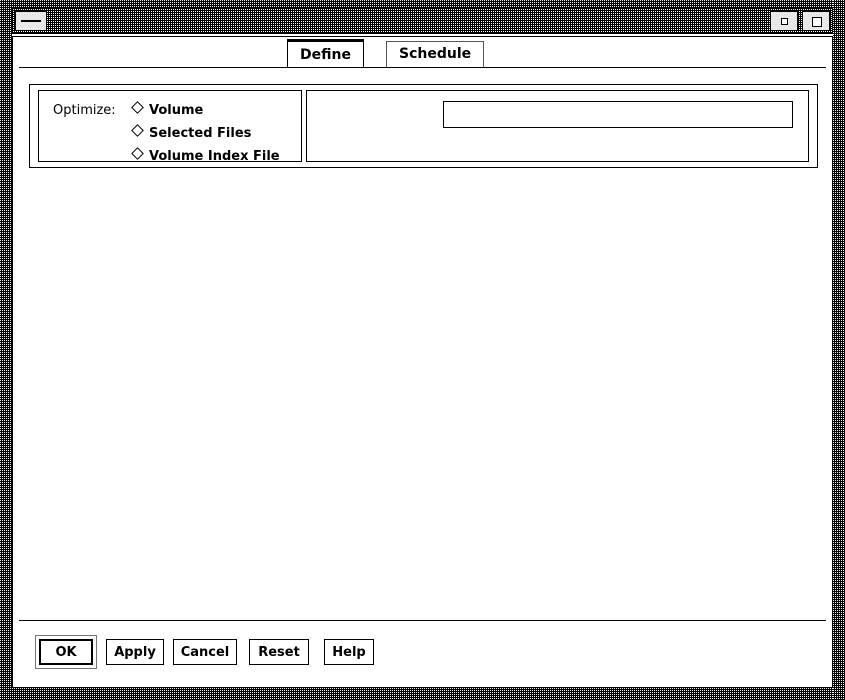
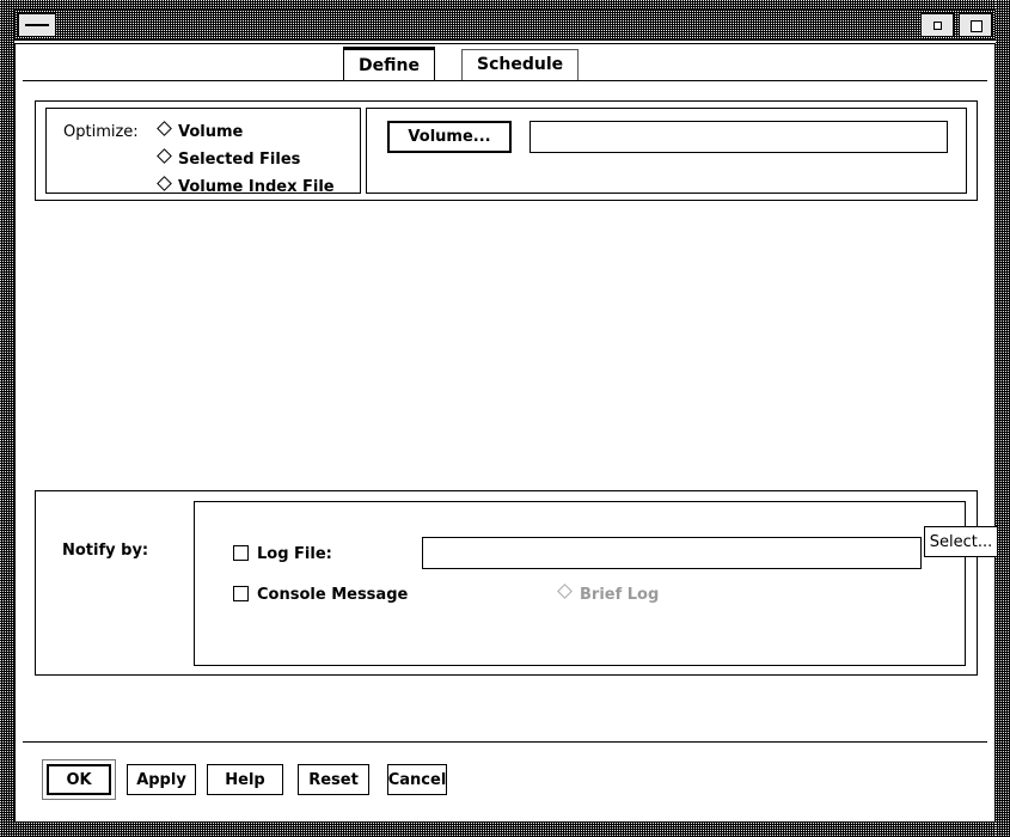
  Define
  Schedule
  Optimize:
  Volume
  Selected Files
  Volume Index File
+ Volume...
+ Notify by:
+ Log File:
+ Console Message
+ Brief Log
+ Select...
  OK
  Apply
- Cancel
+ Help
  Reset
- Help
+ Cancel
